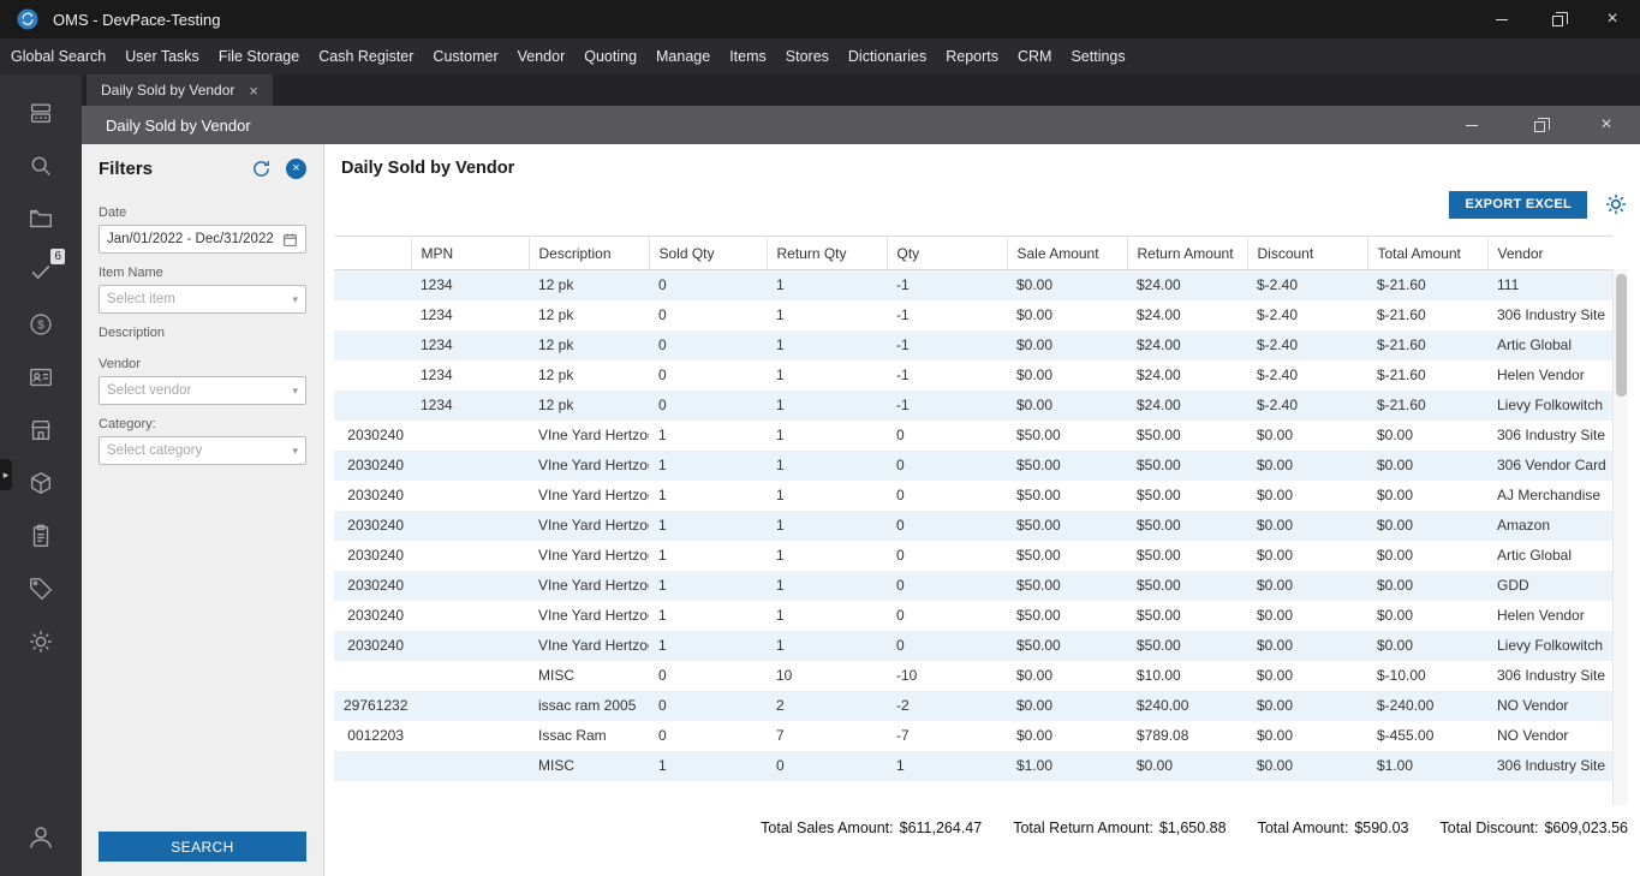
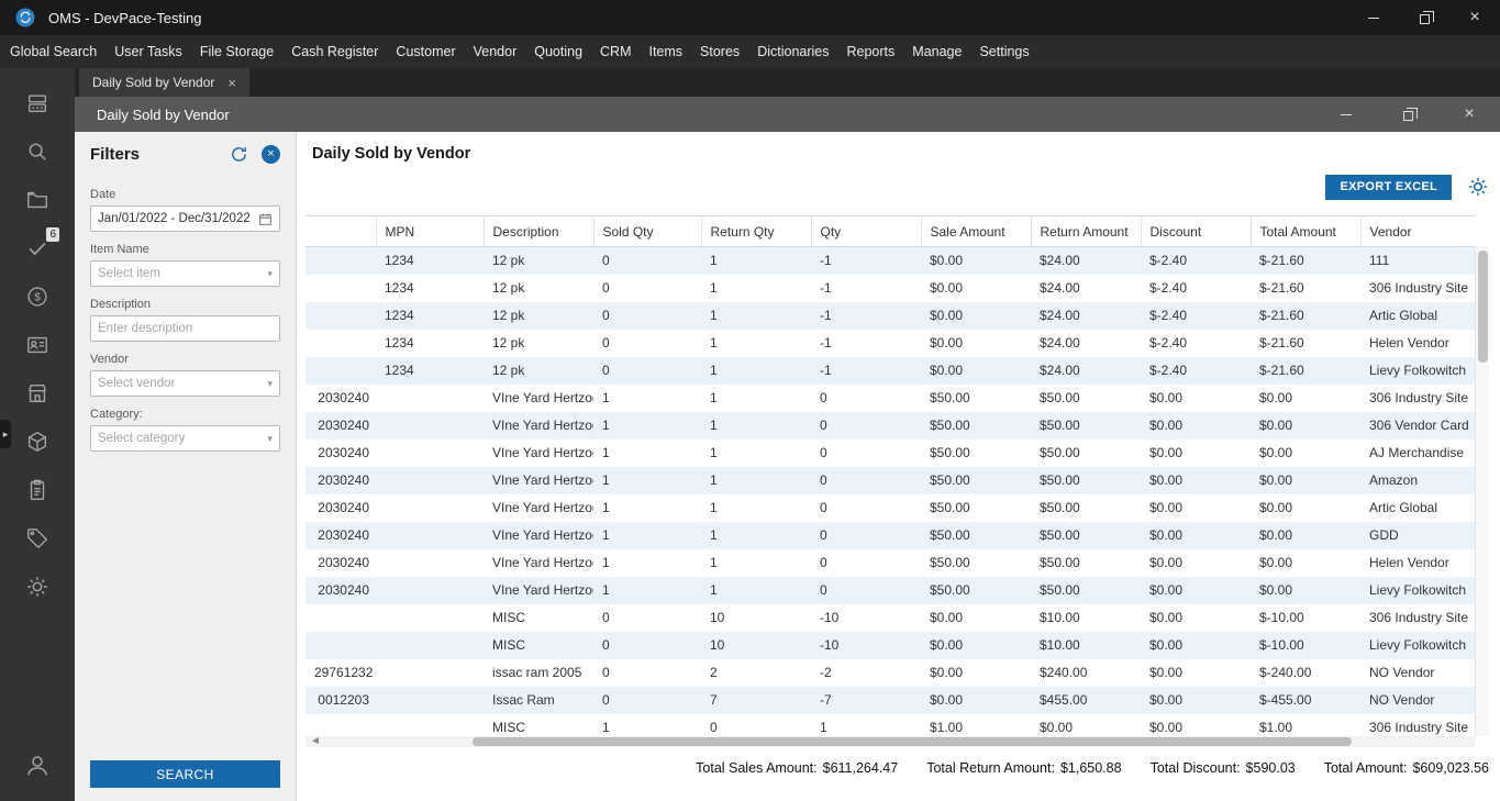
  OMS - DevPace-Testing
  ×
  Global Search
  User Tasks
  File Storage
  Cash Register
  Customer
  Vendor
  Quoting
- Manage
+ CRM
  Items
  Stores
  Dictionaries
  Reports
- CRM
+ Manage
  Settings
  6
  $
  Daily Sold by Vendor
  ×
  Daily Sold by Vendor
  ×
  Filters
  ×
  Date
  Jan/01/2022 - Dec/31/2022
  Item Name
  Select item
  ▾
  Description
+ Enter description
  Vendor
  Select vendor
  ▾
  Category:
  Select category
  ▾
  SEARCH
  Daily Sold by Vendor
  EXPORT EXCEL
  	MPN	Description	Sold Qty	Return Qty	Qty	Sale Amount	Return Amount	Discount	Total Amount	Vendor
  	1234	12 pk	0	1	-1	$0.00	$24.00	$-2.40	$-21.60	111
  	1234	12 pk	0	1	-1	$0.00	$24.00	$-2.40	$-21.60	306 Industry Site
  	1234	12 pk	0	1	-1	$0.00	$24.00	$-2.40	$-21.60	Artic Global
  	1234	12 pk	0	1	-1	$0.00	$24.00	$-2.40	$-21.60	Helen Vendor
  	1234	12 pk	0	1	-1	$0.00	$24.00	$-2.40	$-21.60	Lievy Folkowitch
  2030240		VIne Yard Hertzo	1	1	0	$50.00	$50.00	$0.00	$0.00	306 Industry Site
  2030240		VIne Yard Hertzo	1	1	0	$50.00	$50.00	$0.00	$0.00	306 Vendor Card
  2030240		VIne Yard Hertzo	1	1	0	$50.00	$50.00	$0.00	$0.00	AJ Merchandise
  2030240		VIne Yard Hertzo	1	1	0	$50.00	$50.00	$0.00	$0.00	Amazon
  2030240		VIne Yard Hertzo	1	1	0	$50.00	$50.00	$0.00	$0.00	Artic Global
  2030240		VIne Yard Hertzo	1	1	0	$50.00	$50.00	$0.00	$0.00	GDD
  2030240		VIne Yard Hertzo	1	1	0	$50.00	$50.00	$0.00	$0.00	Helen Vendor
  2030240		VIne Yard Hertzo	1	1	0	$50.00	$50.00	$0.00	$0.00	Lievy Folkowitch
  		MISC	0	10	-10	$0.00	$10.00	$0.00	$-10.00	306 Industry Site
+ 		MISC	0	10	-10	$0.00	$10.00	$0.00	$-10.00	Lievy Folkowitch
  29761232		issac ram 2005	0	2	-2	$0.00	$240.00	$0.00	$-240.00	NO Vendor
- 0012203		Issac Ram	0	7	-7	$0.00	$789.08	$0.00	$-455.00	NO Vendor
+ 0012203		Issac Ram	0	7	-7	$0.00	$455.00	$0.00	$-455.00	NO Vendor
  		MISC	1	0	1	$1.00	$0.00	$0.00	$1.00	306 Industry Site
+ ◄
  Total Sales Amount:
  $611,264.47
  Total Return Amount:
  $1,650.88
- Total Amount:
+ Total Discount:
  $590.03
- Total Discount:
+ Total Amount:
  $609,023.56
  ▸
